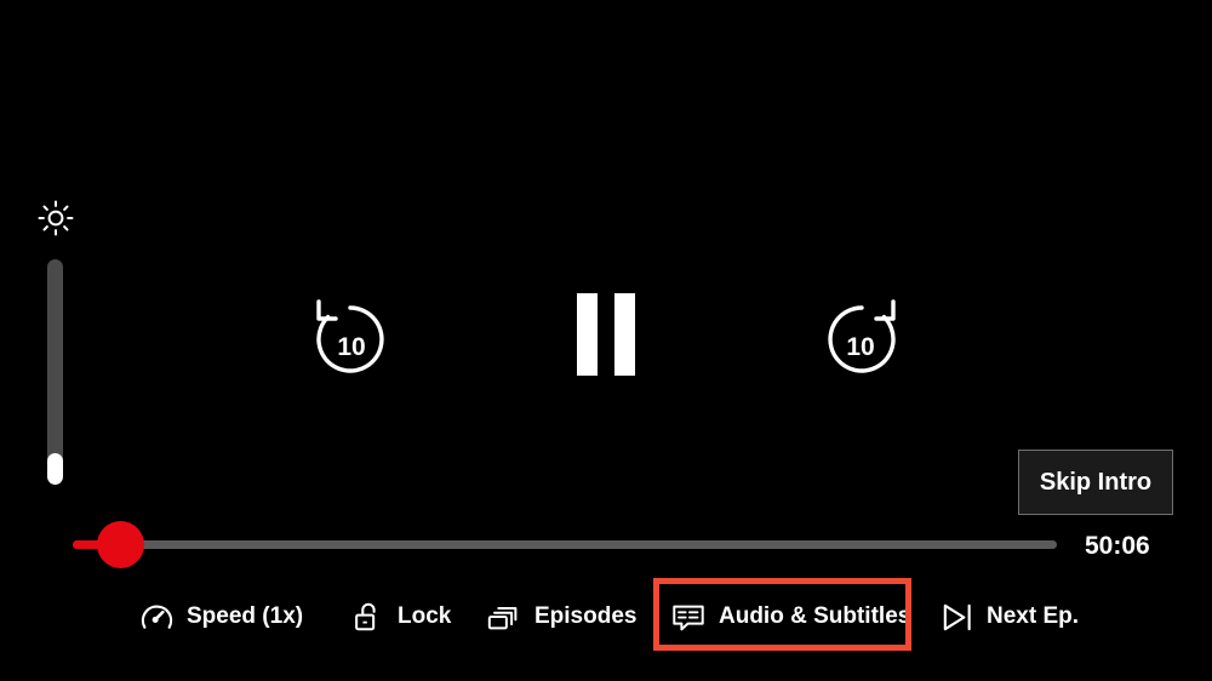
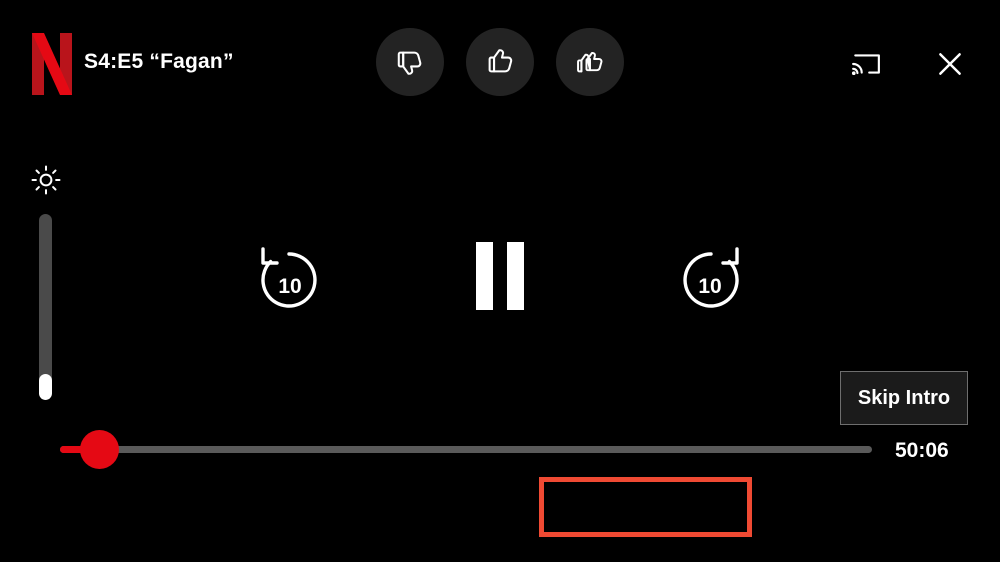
+ S4:E5 “Fagan”
  10
  10
  Skip Intro
  50:06
- Speed (1x)
- Lock
- Episodes
- Audio & Subtitles
- Next Ep.
